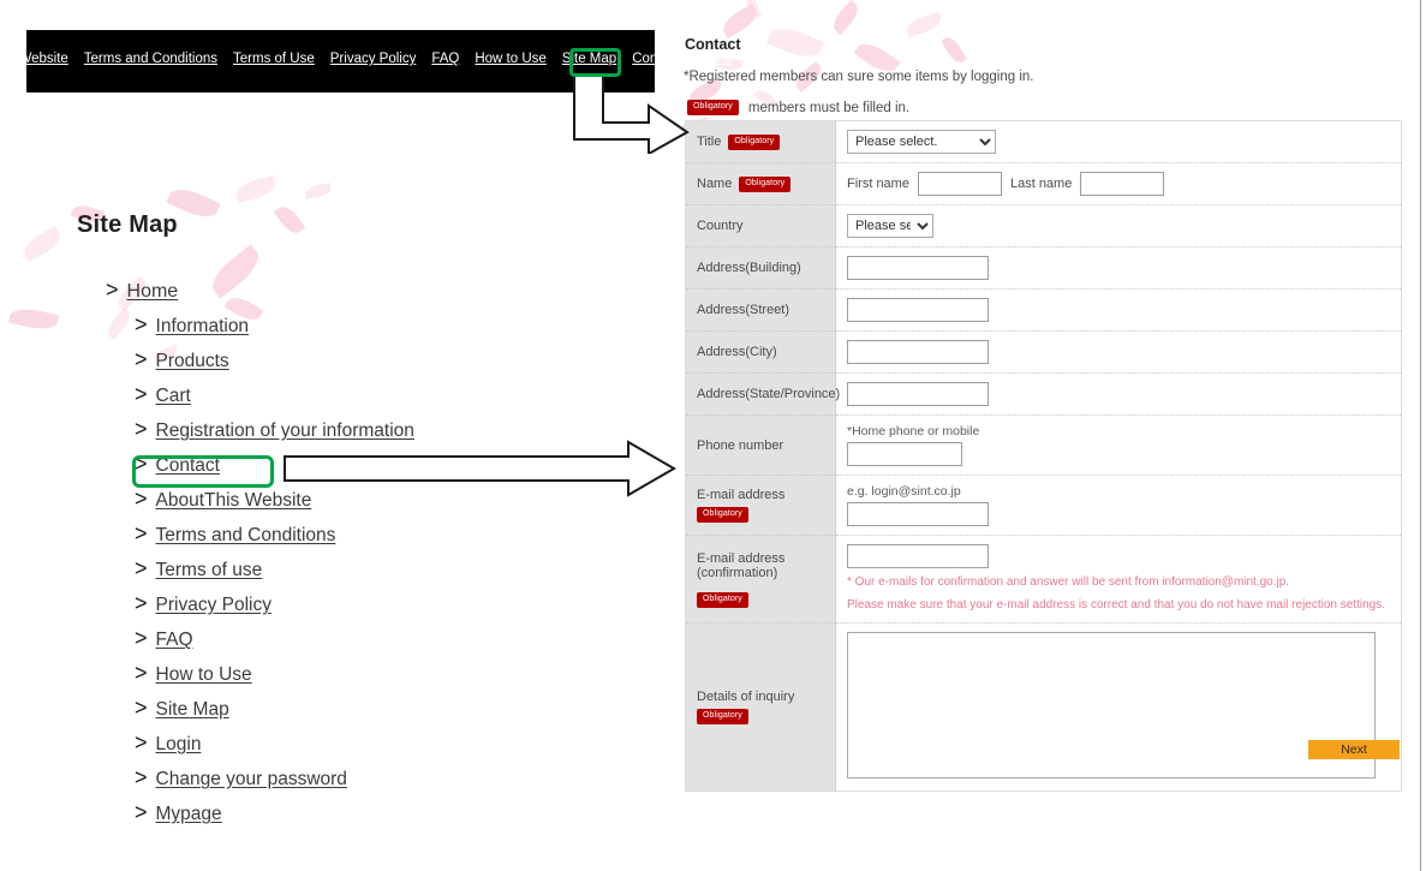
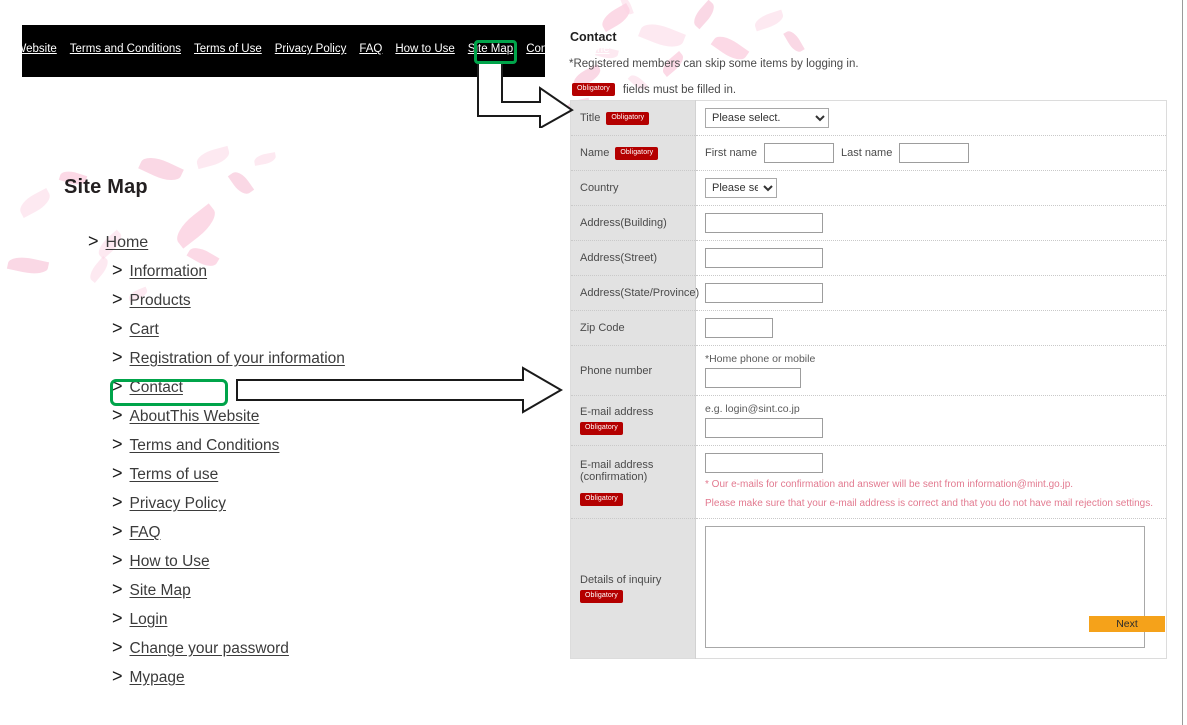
  Terms and Conditions
  Terms of Use
  Privacy Policy
  FAQ
  How to Use
  Site Map
  Contact
  Site Map
  >
  Home
  >
  Information
  >
  Products
  >
  Cart
  >
  Registration of your information
  >
  Contact
  >
  AboutThis Website
  >
  Terms and Conditions
  >
  Terms of use
  >
  Privacy Policy
  >
  FAQ
  >
  How to Use
  >
  Site Map
  >
  Login
  >
  Change your password
  >
  Mypage
  Contact
- *Registered members can sure some items by logging in.
+ *Registered members can skip some items by logging in.
- members must be filled in.
+ fields must be filled in.
  Country	Please se
  Address(Building)
  Address(Street)
- Address(City)
  Address(State/Province)
+ Zip Code
  Phone number	*Home phone or mobile
  E-mail address	e.g. login@sint.co.jp
  E-mail address (confirmation)	* Our e-mails for confirmation and answer will be sent from information@mint.go.jp. Please make sure that your e-mail address is correct and that you do not have mail rejection settings.
  Next
